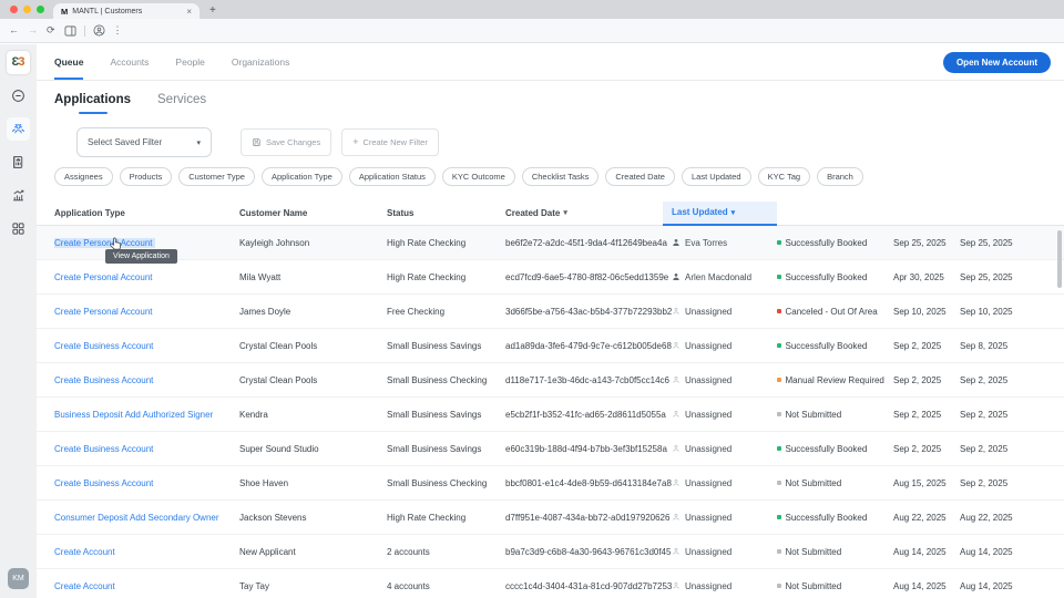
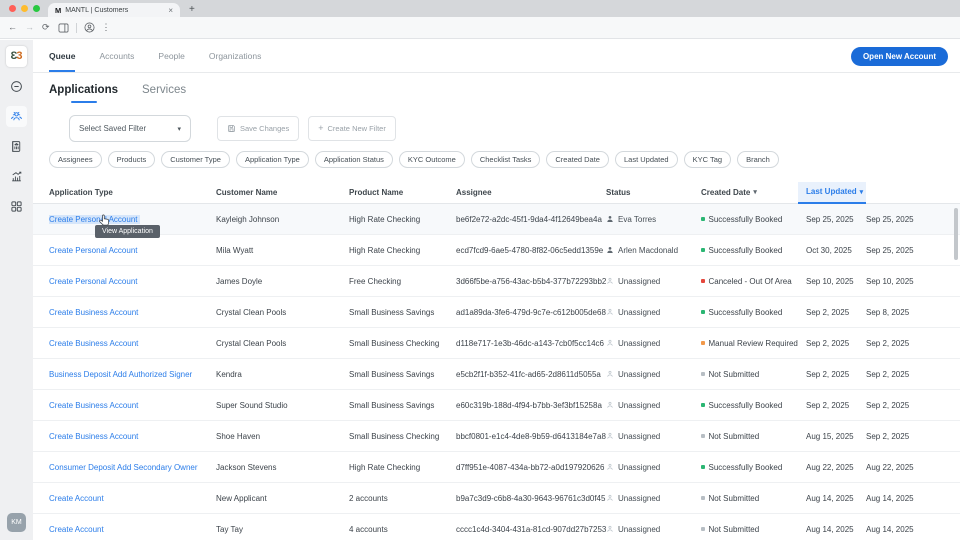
  M
  ×
  +
  ←
  →
  ⟳
  ⋮
  Ɛ
  3
  Queue
  Accounts
  People
  Organizations
  Open New Account
  Applications
  Services
  Select Saved Filter
  Save Changes
  +
  Create New Filter
  Assignees
  Products
  Customer Type
  Application Type
  Application Status
  KYC Outcome
  Checklist Tasks
  Created Date
  Last Updated
  KYC Tag
  Branch
  Application Type
  Customer Name
+ Product Name
+ Assignee
  Status
  Created Date
  Last Updated
  Create Person Account
  Kayleigh Johnson
  High Rate Checking
  be6f2e72-a2dc-45f1-9da4-4f12649bea4a
  Eva Torres
  Successfully Booked
  Sep 25, 2025
  Sep 25, 2025
  Create Personal Account
  Mila Wyatt
  High Rate Checking
  ecd7fcd9-6ae5-4780-8f82-06c5edd1359e
  Arlen Macdonald
  Successfully Booked
- Apr 30, 2025
+ Oct 30, 2025
  Sep 25, 2025
  Create Personal Account
  James Doyle
  Free Checking
  3d66f5be-a756-43ac-b5b4-377b72293bb2
  Unassigned
  Canceled - Out Of Area
  Sep 10, 2025
  Sep 10, 2025
  Create Business Account
  Crystal Clean Pools
  Small Business Savings
  ad1a89da-3fe6-479d-9c7e-c612b005de68
  Unassigned
  Successfully Booked
  Sep 2, 2025
  Sep 8, 2025
  Create Business Account
  Crystal Clean Pools
  Small Business Checking
  d118e717-1e3b-46dc-a143-7cb0f5cc14c6
  Unassigned
  Manual Review Required
  Sep 2, 2025
  Sep 2, 2025
  Business Deposit Add Authorized Signer
  Kendra
  Small Business Savings
  e5cb2f1f-b352-41fc-ad65-2d8611d5055a
  Unassigned
  Not Submitted
  Sep 2, 2025
  Sep 2, 2025
  Create Business Account
  Super Sound Studio
  Small Business Savings
  e60c319b-188d-4f94-b7bb-3ef3bf15258a
  Unassigned
  Successfully Booked
  Sep 2, 2025
  Sep 2, 2025
  Create Business Account
  Shoe Haven
  Small Business Checking
  bbcf0801-e1c4-4de8-9b59-d6413184e7a8
  Unassigned
  Not Submitted
  Aug 15, 2025
  Sep 2, 2025
  Consumer Deposit Add Secondary Owner
  Jackson Stevens
  High Rate Checking
  d7ff951e-4087-434a-bb72-a0d197920626
  Unassigned
  Successfully Booked
  Aug 22, 2025
  Aug 22, 2025
  Create Account
  New Applicant
  2 accounts
  b9a7c3d9-c6b8-4a30-9643-96761c3d0f45
  Unassigned
  Not Submitted
  Aug 14, 2025
  Aug 14, 2025
  Create Account
  Tay Tay
  4 accounts
  cccc1c4d-3404-431a-81cd-907dd27b7253
  Unassigned
  Not Submitted
  Aug 14, 2025
  Aug 14, 2025
